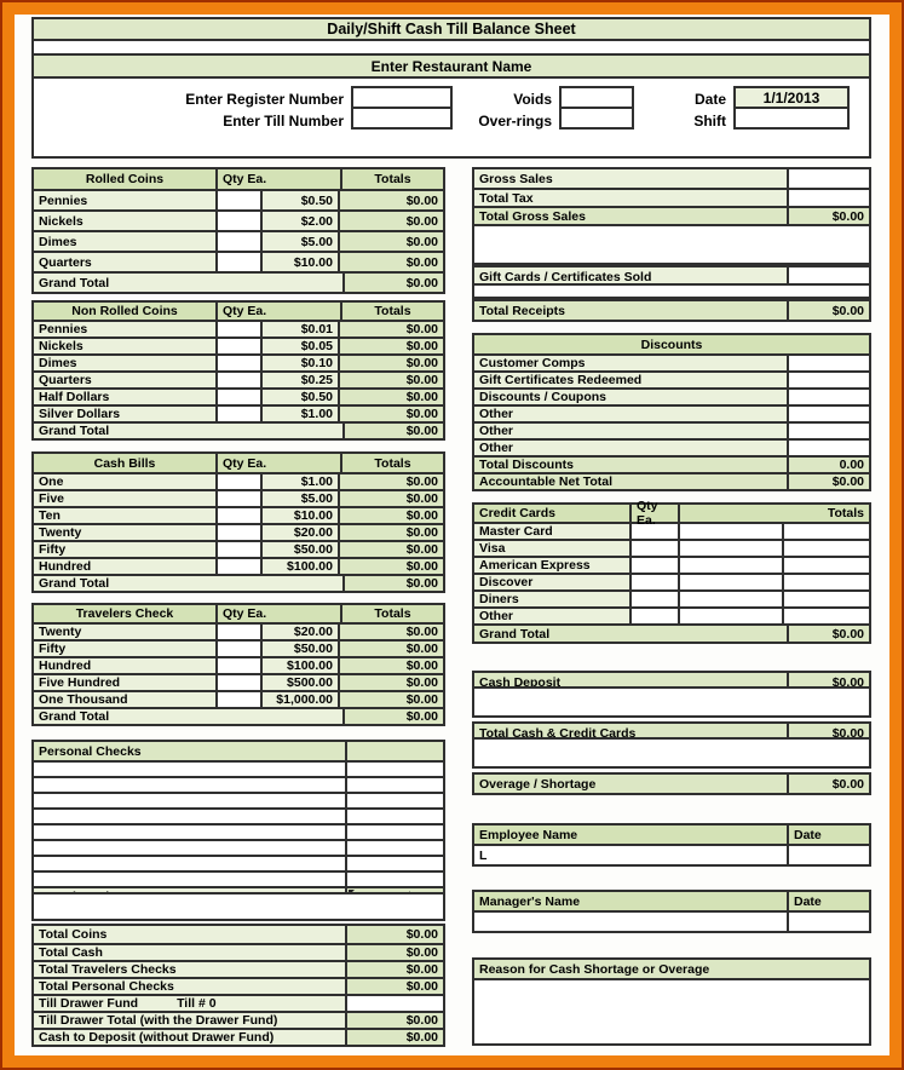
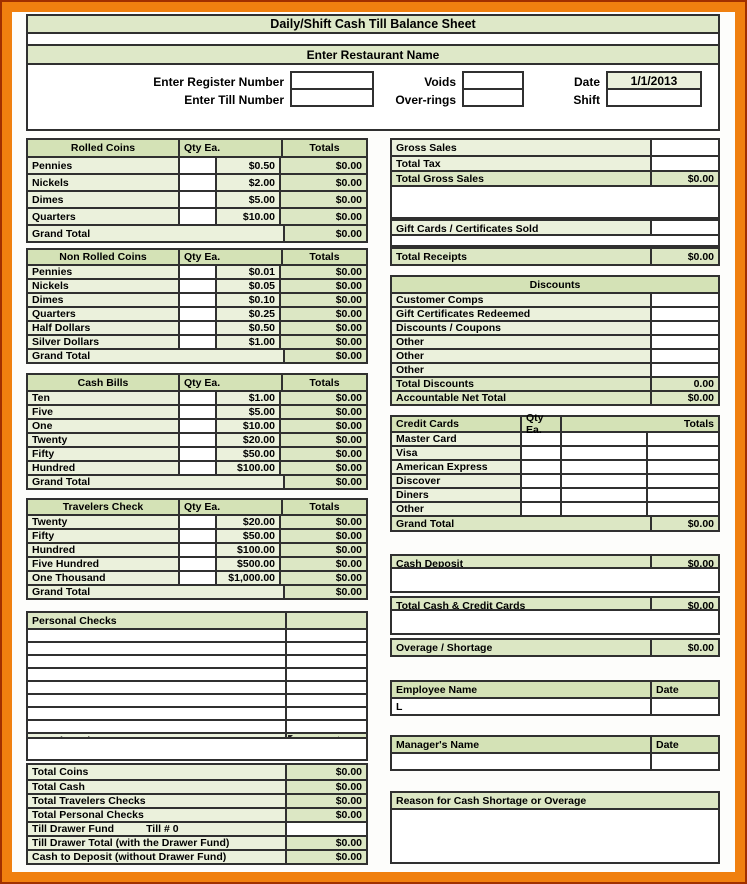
  Daily/Shift Cash Till Balance Sheet
  Enter Restaurant Name
  Enter Register Number
  Enter Till Number
  Voids
  Over-rings
  Date
  Shift
  1/1/2013
  Rolled Coins
  Qty Ea.
  Totals
  Pennies
  $0.50
  $0.00
  Nickels
  $2.00
  $0.00
  Dimes
  $5.00
  $0.00
  Quarters
  $10.00
  $0.00
  Grand Total
  $0.00
  Non Rolled Coins
  Qty Ea.
  Totals
  Pennies
  $0.01
  $0.00
  Nickels
  $0.05
  $0.00
  Dimes
  $0.10
  $0.00
  Quarters
  $0.25
  $0.00
  Half Dollars
  $0.50
  $0.00
  Silver Dollars
  $1.00
  $0.00
  Grand Total
  $0.00
  Cash Bills
  Qty Ea.
  Totals
- One
+ Ten
  $1.00
  $0.00
  Five
  $5.00
  $0.00
- Ten
+ One
  $10.00
  $0.00
  Twenty
  $20.00
  $0.00
  Fifty
  $50.00
  $0.00
  Hundred
  $100.00
  $0.00
  Grand Total
  $0.00
  Travelers Check
  Qty Ea.
  Totals
  Twenty
  $20.00
  $0.00
  Fifty
  $50.00
  $0.00
  Hundred
  $100.00
  $0.00
  Five Hundred
  $500.00
  $0.00
  One Thousand
  $1,000.00
  $0.00
  Grand Total
  $0.00
  Personal Checks
  Total Coins
  $0.00
  Total Cash
  $0.00
  Total Travelers Checks
  $0.00
  Total Personal Checks
  $0.00
  Till Drawer Fund
  Till # 0
  Till Drawer Total (with the Drawer Fund)
  $0.00
  Cash to Deposit (without Drawer Fund)
  $0.00
  Gross Sales
  Total Tax
  Total Gross Sales
  $0.00
  Gift Cards / Certificates Sold
  Total Receipts
  $0.00
  Discounts
  Customer Comps
  Gift Certificates Redeemed
  Discounts / Coupons
  Other
  Other
  Other
  Total Discounts
  0.00
  Accountable Net Total
  $0.00
  Credit Cards
  Qty Ea.
  Totals
  Master Card
  Visa
  American Express
  Discover
  Diners
  Other
  Grand Total
  $0.00
  Cash Deposit
  $0.00
  Total Cash & Credit Cards
  $0.00
  Overage / Shortage
  $0.00
  Employee Name
  Date
  L
  Manager's Name
  Date
  Reason for Cash Shortage or Overage
